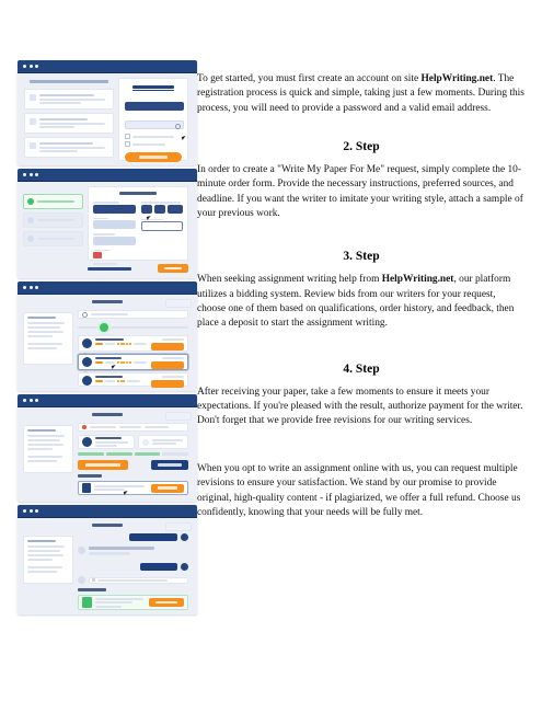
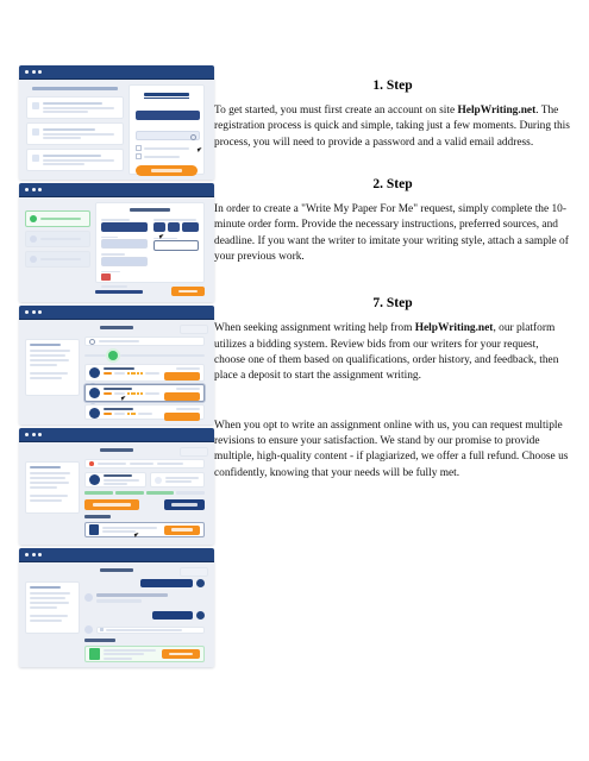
+ 1. Step
  To get started, you must first create an account on site HelpWriting.net. The registration process is quick and simple, taking just a few moments. During this process, you will need to provide a password and a valid email address.
  2. Step
  In order to create a "Write My Paper For Me" request, simply complete the 10-minute order form. Provide the necessary instructions, preferred sources, and deadline. If you want the writer to imitate your writing style, attach a sample of your previous work.
- 3. Step
+ 7. Step
  When seeking assignment writing help from HelpWriting.net, our platform utilizes a bidding system. Review bids from our writers for your request, choose one of them based on qualifications, order history, and feedback, then place a deposit to start the assignment writing.
- 4. Step
- After receiving your paper, take a few moments to ensure it meets your expectations. If you're pleased with the result, authorize payment for the writer. Don't forget that we provide free revisions for our writing services.
- When you opt to write an assignment online with us, you can request multiple revisions to ensure your satisfaction. We stand by our promise to provide original, high-quality content - if plagiarized, we offer a full refund. Choose us confidently, knowing that your needs will be fully met.
+ When you opt to write an assignment online with us, you can request multiple revisions to ensure your satisfaction. We stand by our promise to provide multiple, high-quality content - if plagiarized, we offer a full refund. Choose us confidently, knowing that your needs will be fully met.
